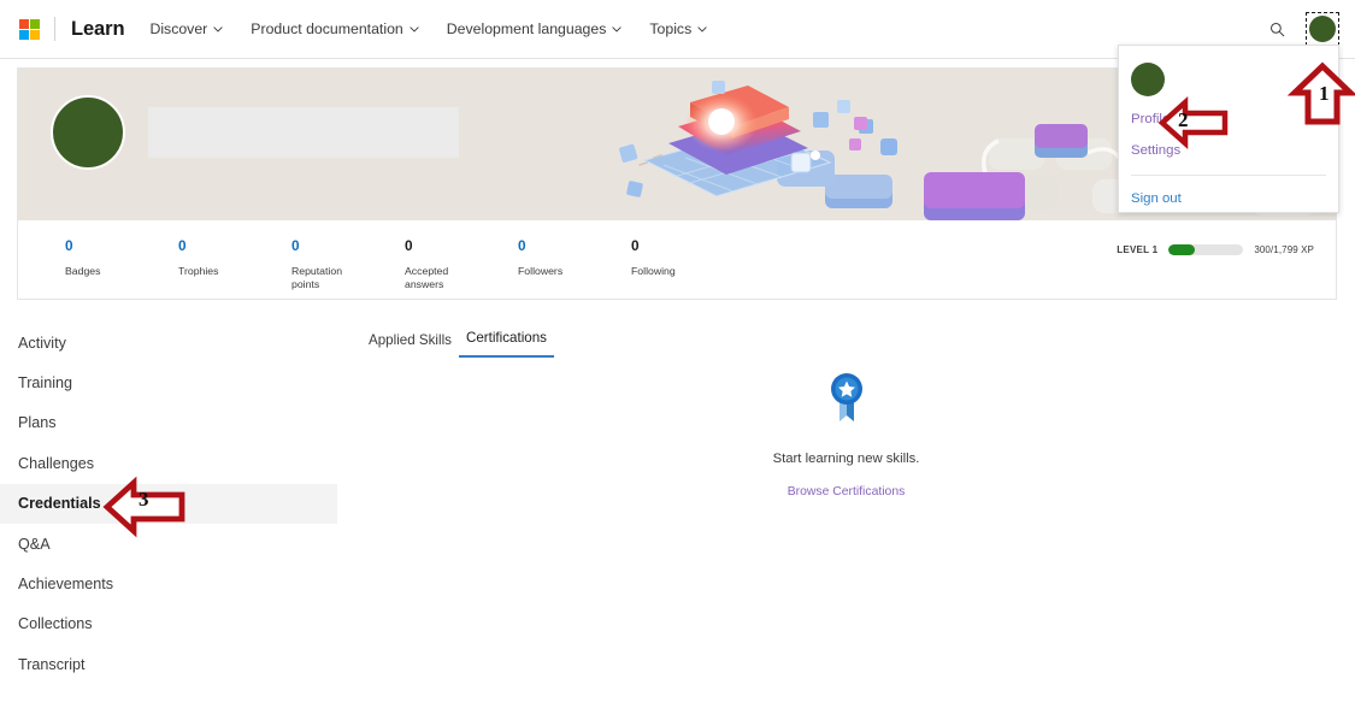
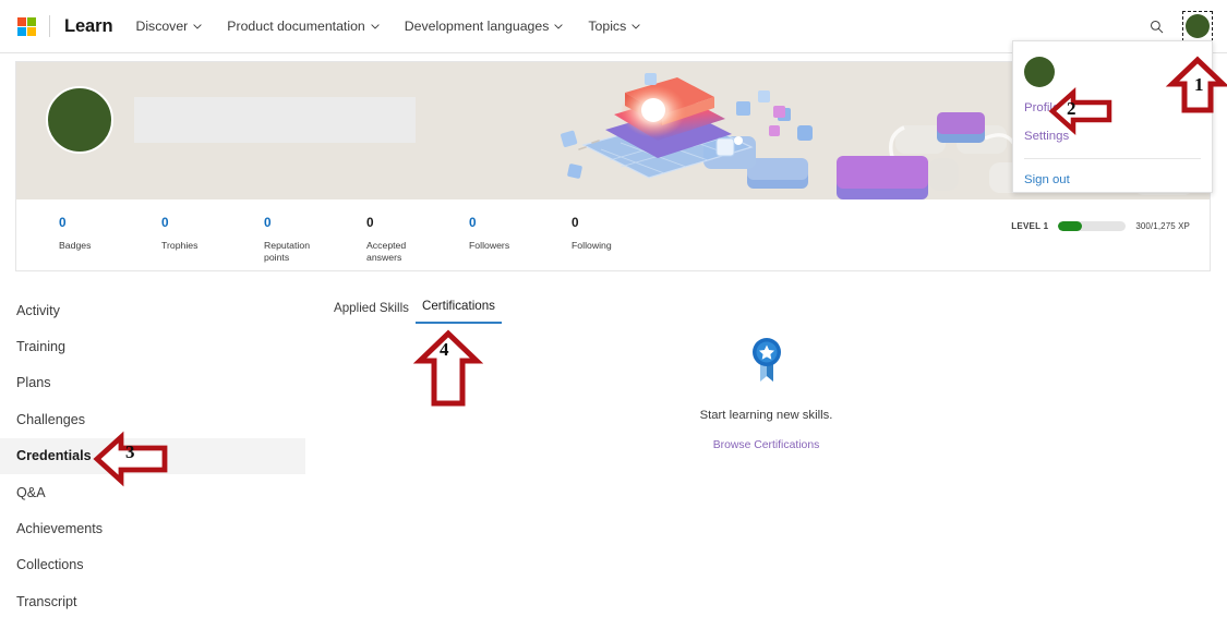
  Learn
  Discover
  Product documentation
  Development languages
  Topics
  Profil
  Settings
  Sign out
  0
  Badges
  0
  Trophies
  0
  Reputation points
  0
  Accepted answers
  0
  Followers
  0
  Following
  LEVEL 1
- 300/1,799 XP
+ 300/1,275 XP
  Activity
  Training
  Plans
  Challenges
  Credentials
  Q&A
  Achievements
  Collections
  Transcript
  Applied Skills
  Certifications
  Start learning new skills.
  Browse Certifications
  1
  2
  3
+ 4
